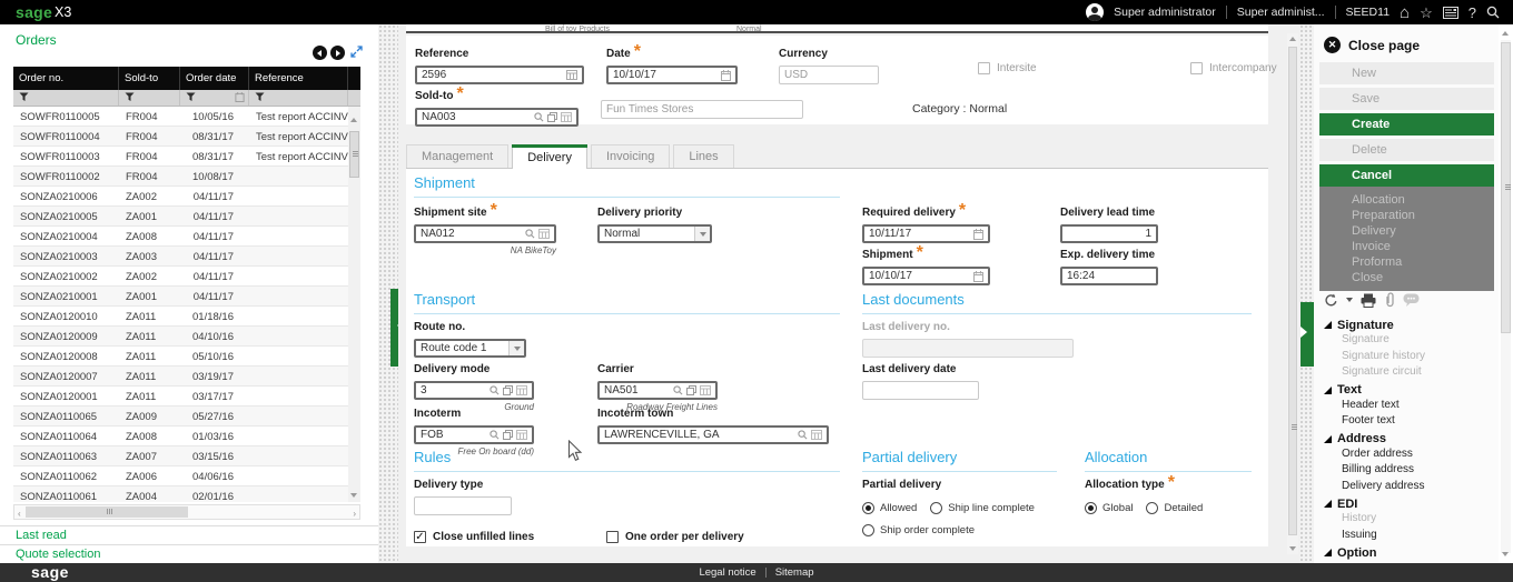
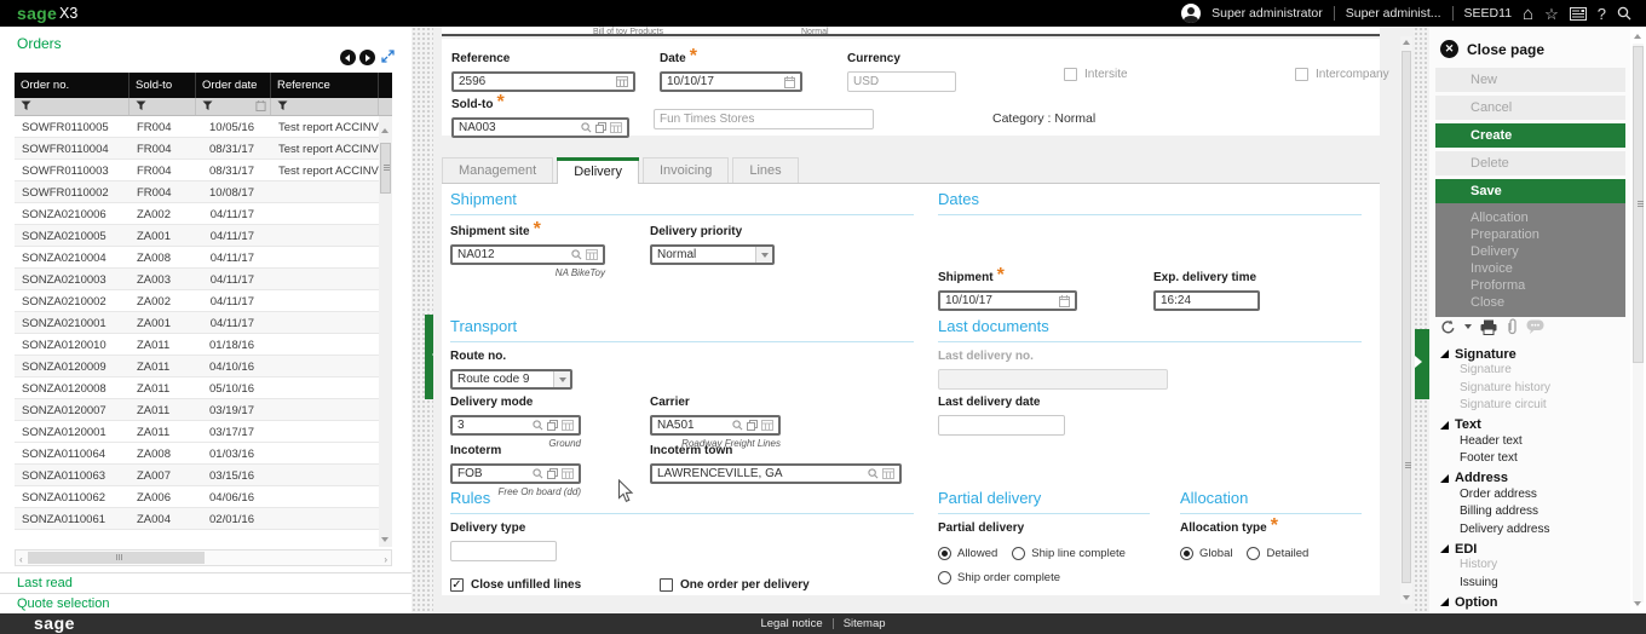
  sage
  X3
  Super administrator
  Super administ...
  SEED11
  ⌂
  ☆
  ?
  Orders
  Order no.
  Sold-to
  Order date
  Reference
  SOWFR0110005
  FR004
  10/05/16
  Test report ACCINV
  SOWFR0110004
  FR004
  08/31/17
  Test report ACCINV
  SOWFR0110003
  FR004
  08/31/17
  Test report ACCINV
  SOWFR0110002
  FR004
  10/08/17
  SONZA0210006
  ZA002
  04/11/17
  SONZA0210005
  ZA001
  04/11/17
  SONZA0210004
  ZA008
  04/11/17
  SONZA0210003
  ZA003
  04/11/17
  SONZA0210002
  ZA002
  04/11/17
  SONZA0210001
  ZA001
  04/11/17
  SONZA0120010
  ZA011
  01/18/16
  SONZA0120009
  ZA011
  04/10/16
  SONZA0120008
  ZA011
  05/10/16
  SONZA0120007
  ZA011
  03/19/17
  SONZA0120001
  ZA011
  03/17/17
- SONZA0110065
- ZA009
- 05/27/16
  SONZA0110064
  ZA008
  01/03/16
  SONZA0110063
  ZA007
  03/15/16
  SONZA0110062
  ZA006
  04/06/16
  SONZA0110061
  ZA004
  02/01/16
  ‹
  ›
  Last read
  Quote selection
  Reference
  2596
  Date *
  10/10/17
  Currency
  USD
  Intersite
  Intercompany
  Sold-to *
  NA003
  Fun Times Stores
  Category : Normal
  Management
  Delivery
  Invoicing
  Lines
  Shipment
+ Dates
  Shipment site *
  NA012
  NA BikeToy
  Delivery priority
  Normal
- Required delivery *
- 10/11/17
- Delivery lead time
- 1
  Shipment *
  10/10/17
  Exp. delivery time
  16:24
  Transport
  Last documents
  Route no.
- Route code 1
+ Route code 9
  Last delivery no.
  Delivery mode
  3
  Ground
  Carrier
  NA501
  Roadway Freight Lines
  Last delivery date
  Incoterm
  FOB
  Free On board (dd)
  Incoterm town
  LAWRENCEVILLE, GA
  Rules
  Partial delivery
  Allocation
  Delivery type
  Partial delivery
  Allowed
  Ship line complete
  Ship order complete
  Allocation type *
  Global
  Detailed
  ✓
  Close unfilled lines
  One order per delivery
  ✕
  Close page
  New
- Save
+ Cancel
  Create
  Delete
- Cancel
+ Save
  Allocation
  Preparation
  Delivery
  Invoice
  Proforma
  Close
  Signature
  Signature
  Signature history
  Signature circuit
  Text
  Header text
  Footer text
  Address
  Order address
  Billing address
  Delivery address
  EDI
  History
  Issuing
  Option
  sage
  Legal notice Sitemap
